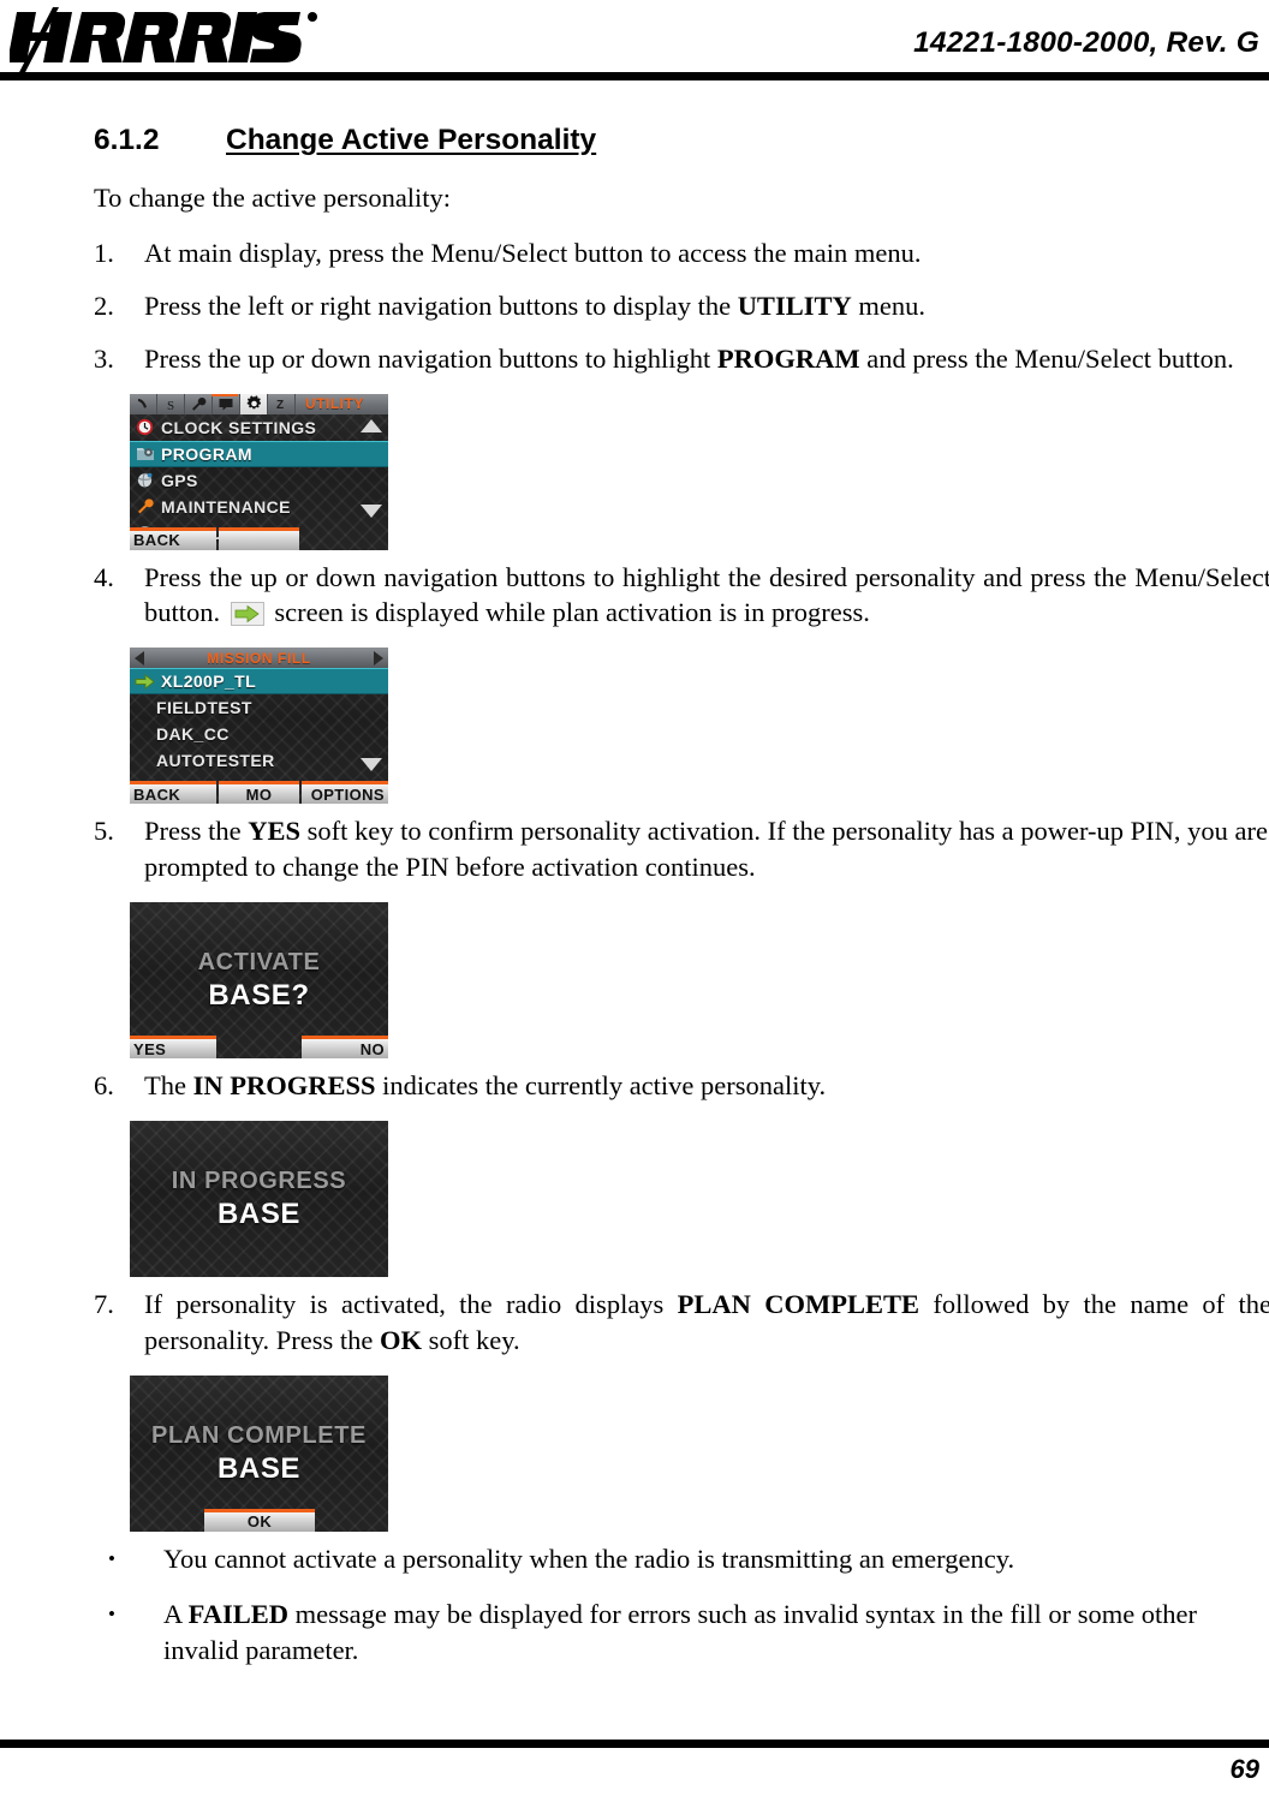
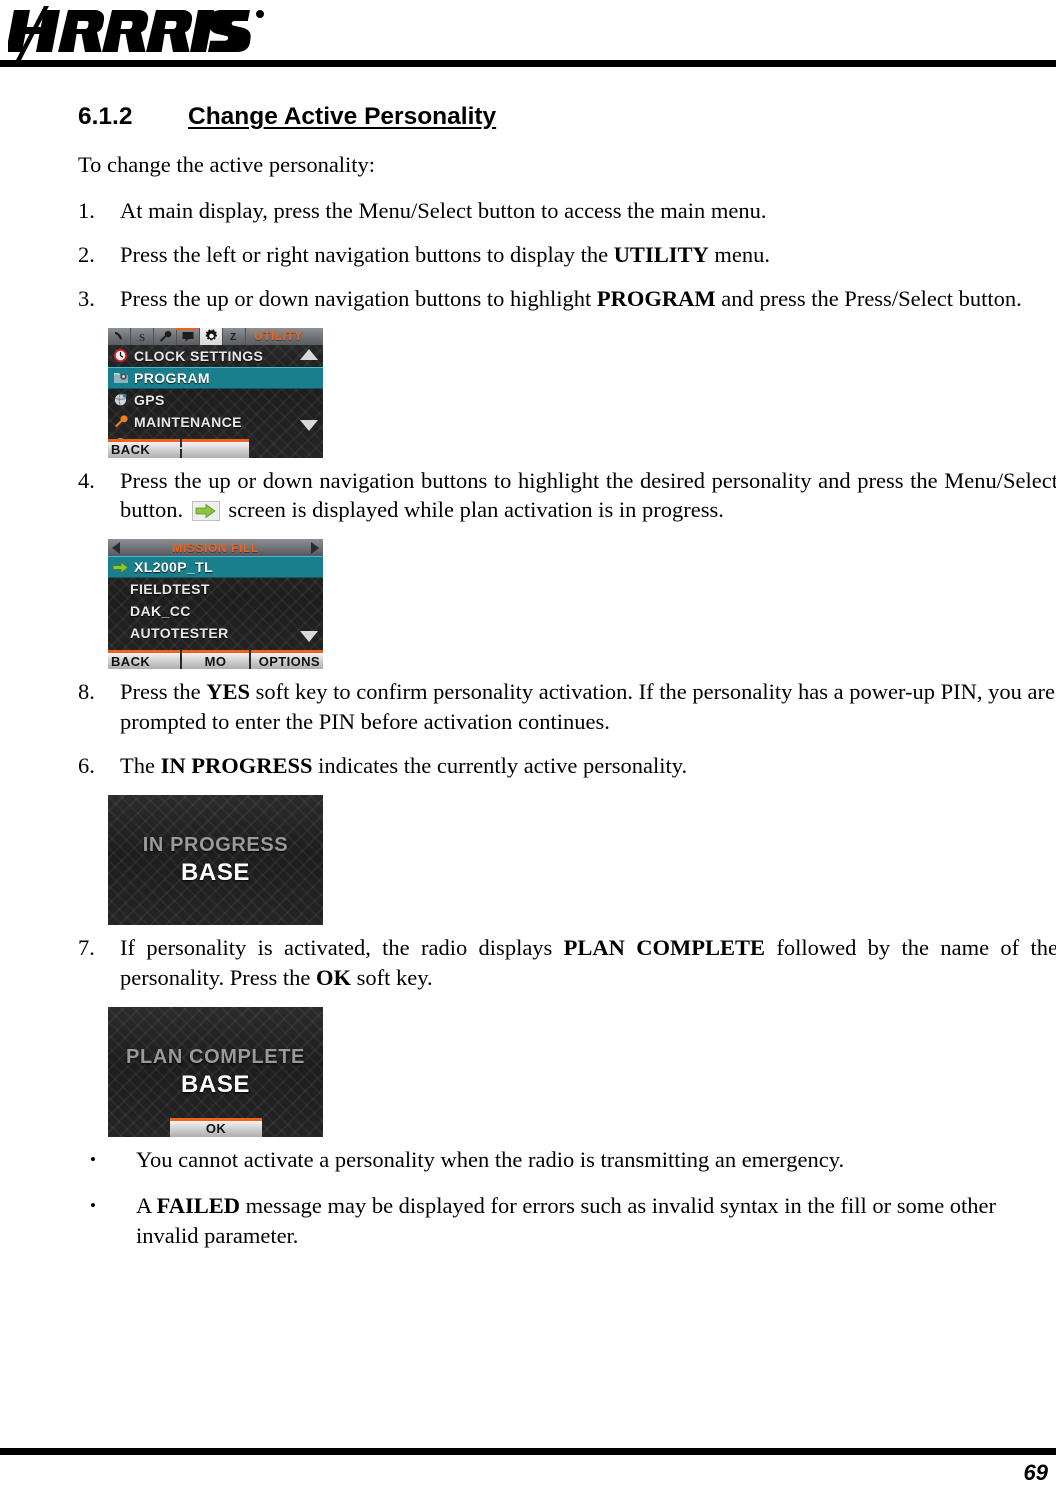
- 14221-1800-2000, Rev. G
  6.1.2
  Change Active Personality
  To change the active personality:
  1.
  At main display, press the Menu/Select button to access the main menu.
  2.
  Press the left or right navigation buttons to display the UTILITY menu.
  3.
- Press the up or down navigation buttons to highlight PROGRAM and press the Menu/Select button.
+ Press the up or down navigation buttons to highlight PROGRAM and press the Press/Select button.
  S
  Z
  UTILITY
  CLOCK SETTINGS
  PROGRAM
  GPS
  MAINTENANCE
  BACK
  4.
  Press the up or down navigation buttons to highlight the desired personality and press the Menu/Select button. screen is displayed while plan activation is in progress.
  MISSION FILL
  XL200P_TL
  FIELDTEST
  DAK_CC
  AUTOTESTER
  BACK
  MO
  OPTIONS
- 5.
+ 8.
- Press the YES soft key to confirm personality activation. If the personality has a power-up PIN, you are prompted to change the PIN before activation continues.
+ Press the YES soft key to confirm personality activation. If the personality has a power-up PIN, you are prompted to enter the PIN before activation continues.
- ACTIVATE
- BASE?
- YES
- NO
  6.
  The IN PROGRESS indicates the currently active personality.
  IN PROGRESS
  BASE
  7.
  If personality is activated, the radio displays PLAN COMPLETE followed by the name of the personality. Press the OK soft key.
  PLAN COMPLETE
  BASE
  OK
  •
  You cannot activate a personality when the radio is transmitting an emergency.
  •
  A FAILED message may be displayed for errors such as invalid syntax in the fill or some other invalid parameter.
  69
